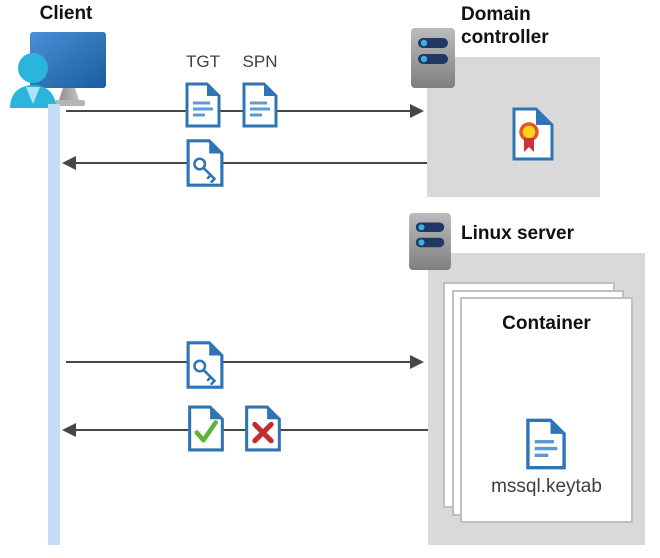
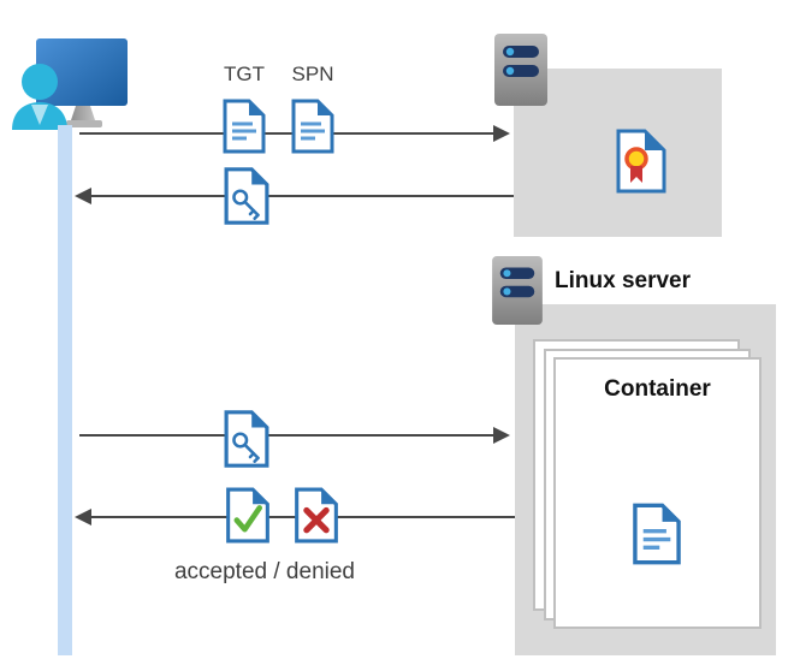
- Client
- Domain controller
  Linux server
  Container
- mssql.keytab
  TGT
  SPN
+ accepted / denied
